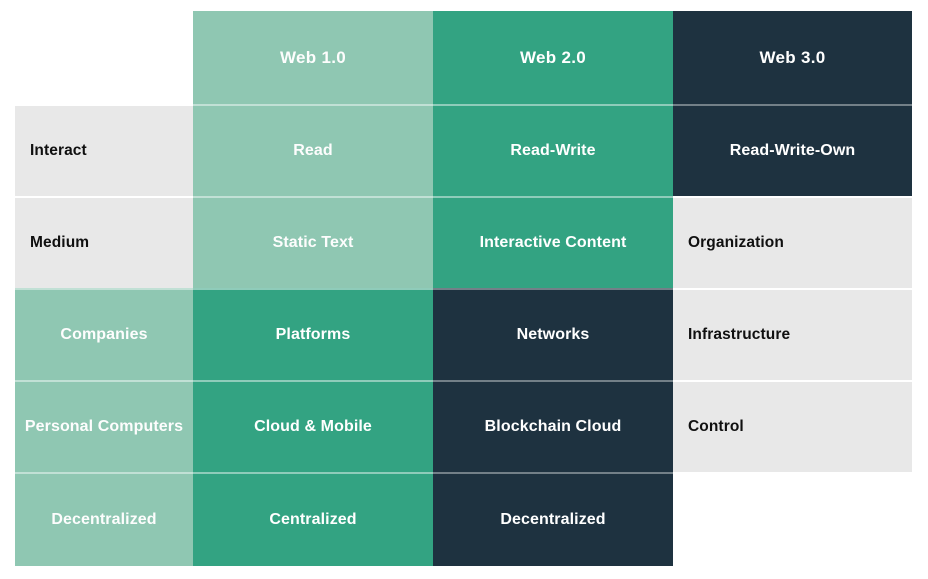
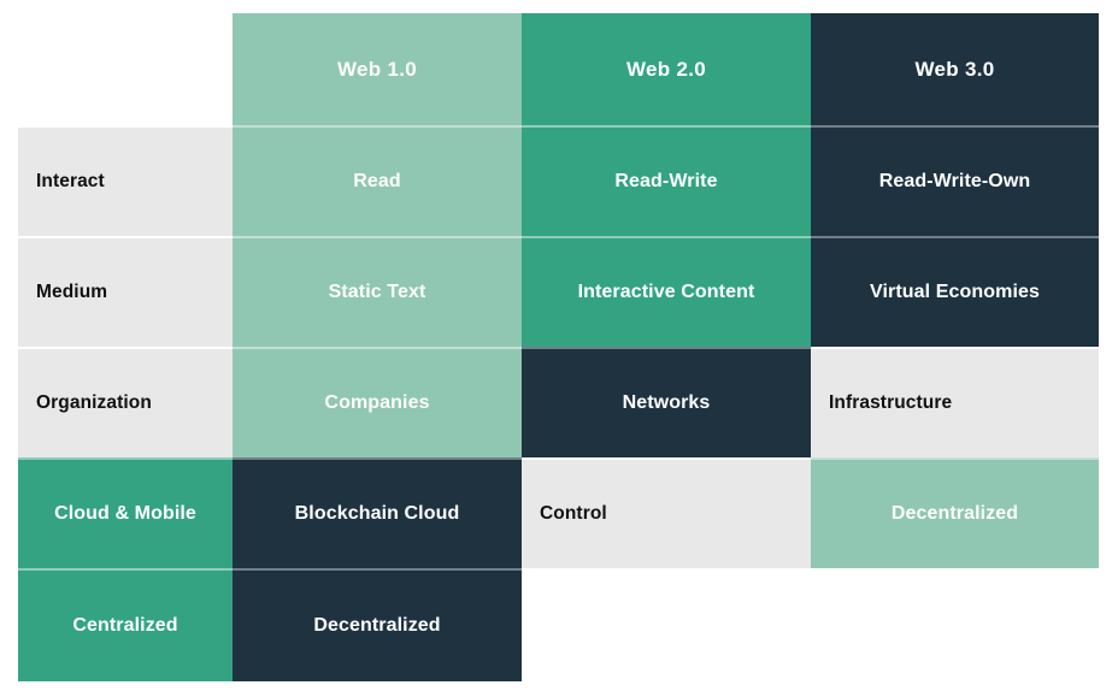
  Web 1.0
  Web 2.0
  Web 3.0
  Interact
  Read
  Read-Write
  Read-Write-Own
  Medium
  Static Text
  Interactive Content
+ Virtual Economies
  Organization
  Companies
- Platforms
  Networks
  Infrastructure
- Personal Computers
  Cloud & Mobile
  Blockchain Cloud
  Control
  Decentralized
  Centralized
  Decentralized
